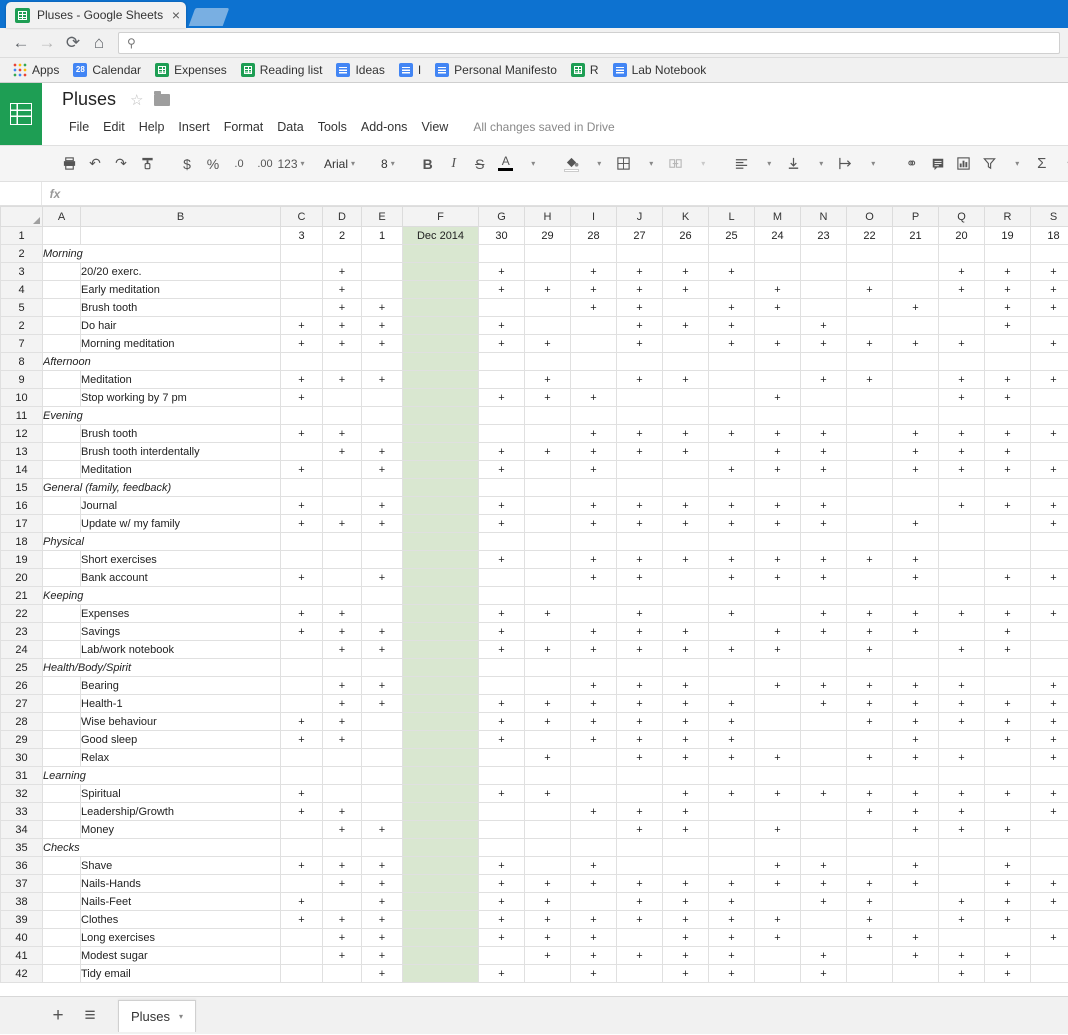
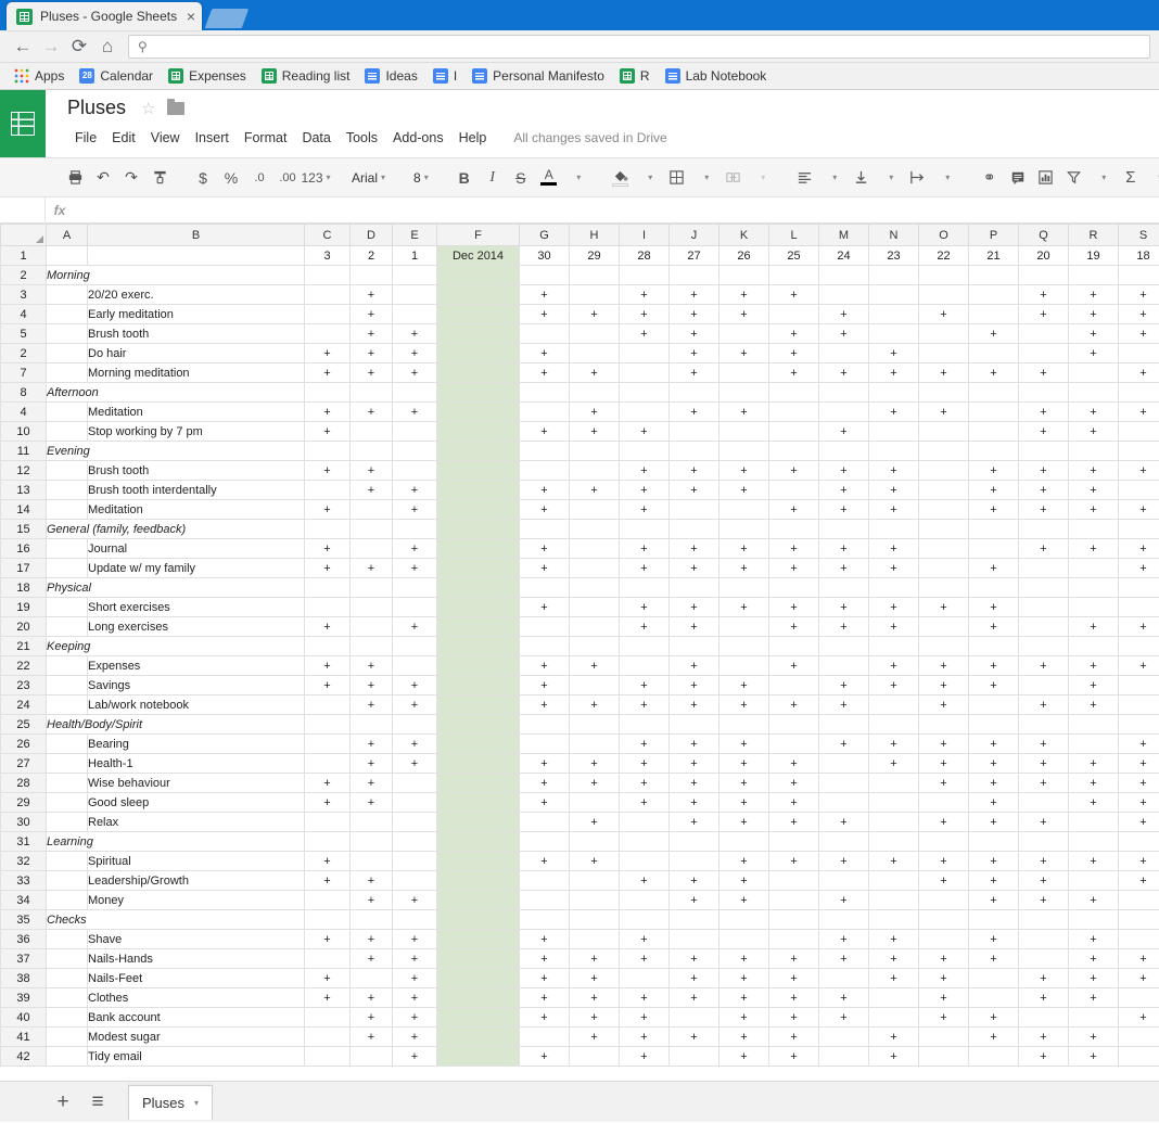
  Pluses - Google Sheets
  ×
  ←
  →
  ⟳
  ⌂
  ⚲
  Apps
  28
  Calendar
  Expenses
  Reading list
  Ideas
  I
  Personal Manifesto
  R
  Lab Notebook
  Pluses
  ☆
  File
  Edit
- Help
+ View
  Insert
  Format
  Data
  Tools
  Add-ons
- View
+ Help
  All changes saved in Drive
  ↶
  ↷
  $
  %
  .0
  .00
  123
  ▾
  Arial
  ▾
  8
  ▾
  B
  I
  S
  A
  ▾
  ▾
  ▾
  ▾
  ▾
  ▾
  ▾
  ⚭
  ▾
  Σ
  fx
  	A	B	C	D	E	F	G	H	I	J	K	L	M	N	O	P	Q	R	S
  1			3	2	1	Dec 2014	30	29	28	27	26	25	24	23	22	21	20	19	18
  2	Morning
  3		20/20 exerc.		+			+		+	+	+	+					+	+	+
  4		Early meditation		+			+	+	+	+	+		+		+		+	+	+
  5		Brush tooth		+	+				+	+		+	+			+		+	+
  2		Do hair	+	+	+		+			+	+	+		+				+
  7		Morning meditation	+	+	+		+	+		+		+	+	+	+	+	+		+
  8	Afternoon
- 9		Meditation	+	+	+			+		+	+			+	+		+	+	+
+ 4		Meditation	+	+	+			+		+	+			+	+		+	+	+
  10		Stop working by 7 pm	+				+	+	+				+				+	+
  11	Evening
  12		Brush tooth	+	+					+	+	+	+	+	+		+	+	+	+
  13		Brush tooth interdentally		+	+		+	+	+	+	+		+	+		+	+	+
  14		Meditation	+		+		+		+			+	+	+		+	+	+	+
  15	General (family, feedback)
  16		Journal	+		+		+		+	+	+	+	+	+			+	+	+
  17		Update w/ my family	+	+	+		+		+	+	+	+	+	+		+			+
  18	Physical
  19		Short exercises					+		+	+	+	+	+	+	+	+
- 20		Bank account	+		+				+	+		+	+	+		+		+	+
+ 20		Long exercises	+		+				+	+		+	+	+		+		+	+
  21	Keeping
  22		Expenses	+	+			+	+		+		+		+	+	+	+	+	+
  23		Savings	+	+	+		+		+	+	+		+	+	+	+		+
  24		Lab/work notebook		+	+		+	+	+	+	+	+	+		+		+	+
  25	Health/Body/Spirit
  26		Bearing		+	+				+	+	+		+	+	+	+	+		+
  27		Health-1		+	+		+	+	+	+	+	+		+	+	+	+	+	+
  28		Wise behaviour	+	+			+	+	+	+	+	+			+	+	+	+	+
  29		Good sleep	+	+			+		+	+	+	+				+		+	+
  30		Relax						+		+	+	+	+		+	+	+		+
  31	Learning
  32		Spiritual	+				+	+			+	+	+	+	+	+	+	+	+
  33		Leadership/Growth	+	+					+	+	+				+	+	+		+
  34		Money		+	+					+	+		+			+	+	+
  35	Checks
  36		Shave	+	+	+		+		+				+	+		+		+
  37		Nails-Hands		+	+		+	+	+	+	+	+	+	+	+	+		+	+
  38		Nails-Feet	+		+		+	+		+	+	+		+	+		+	+	+
  39		Clothes	+	+	+		+	+	+	+	+	+	+		+		+	+
- 40		Long exercises		+	+		+	+	+		+	+	+		+	+			+
+ 40		Bank account		+	+		+	+	+		+	+	+		+	+			+
  41		Modest sugar		+	+			+	+	+	+	+		+		+	+	+
  42		Tidy email			+		+		+		+	+		+			+	+
  +
  ≡
  Pluses
  ▾
